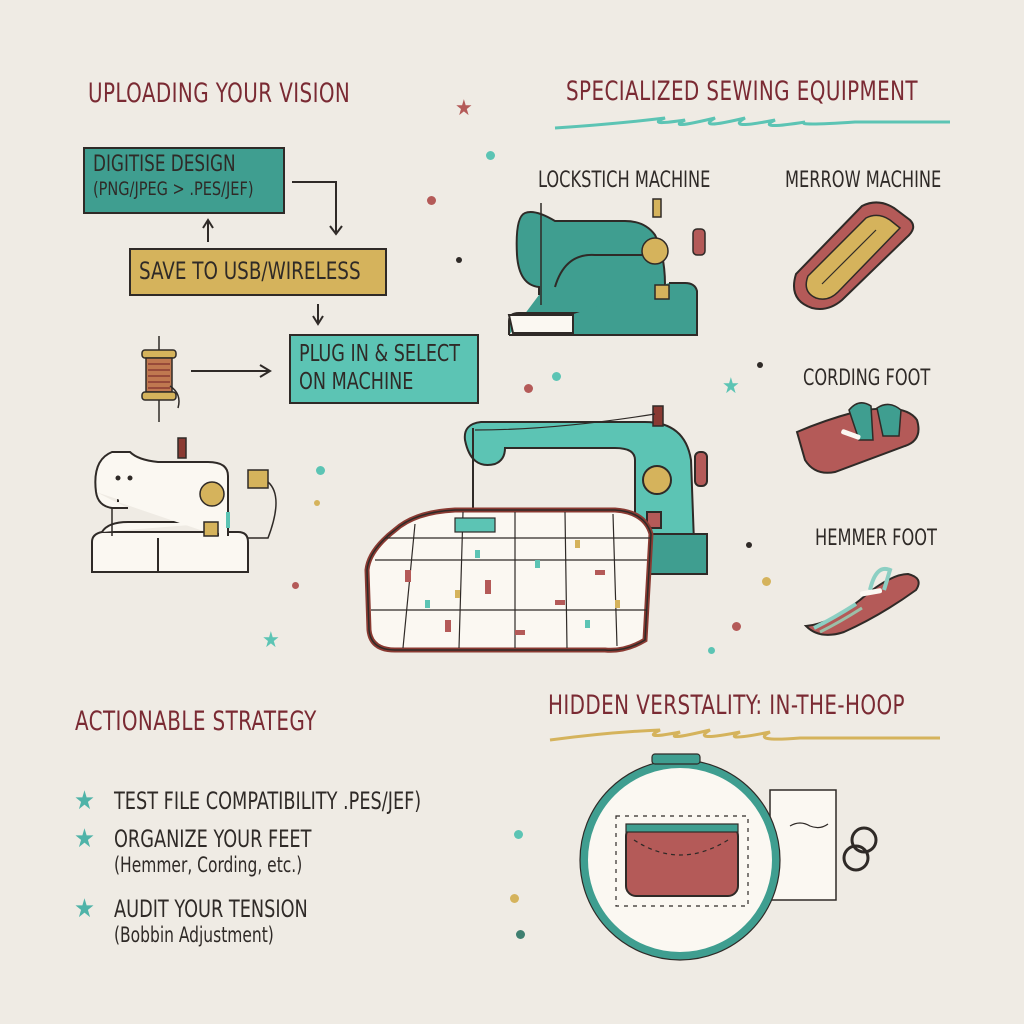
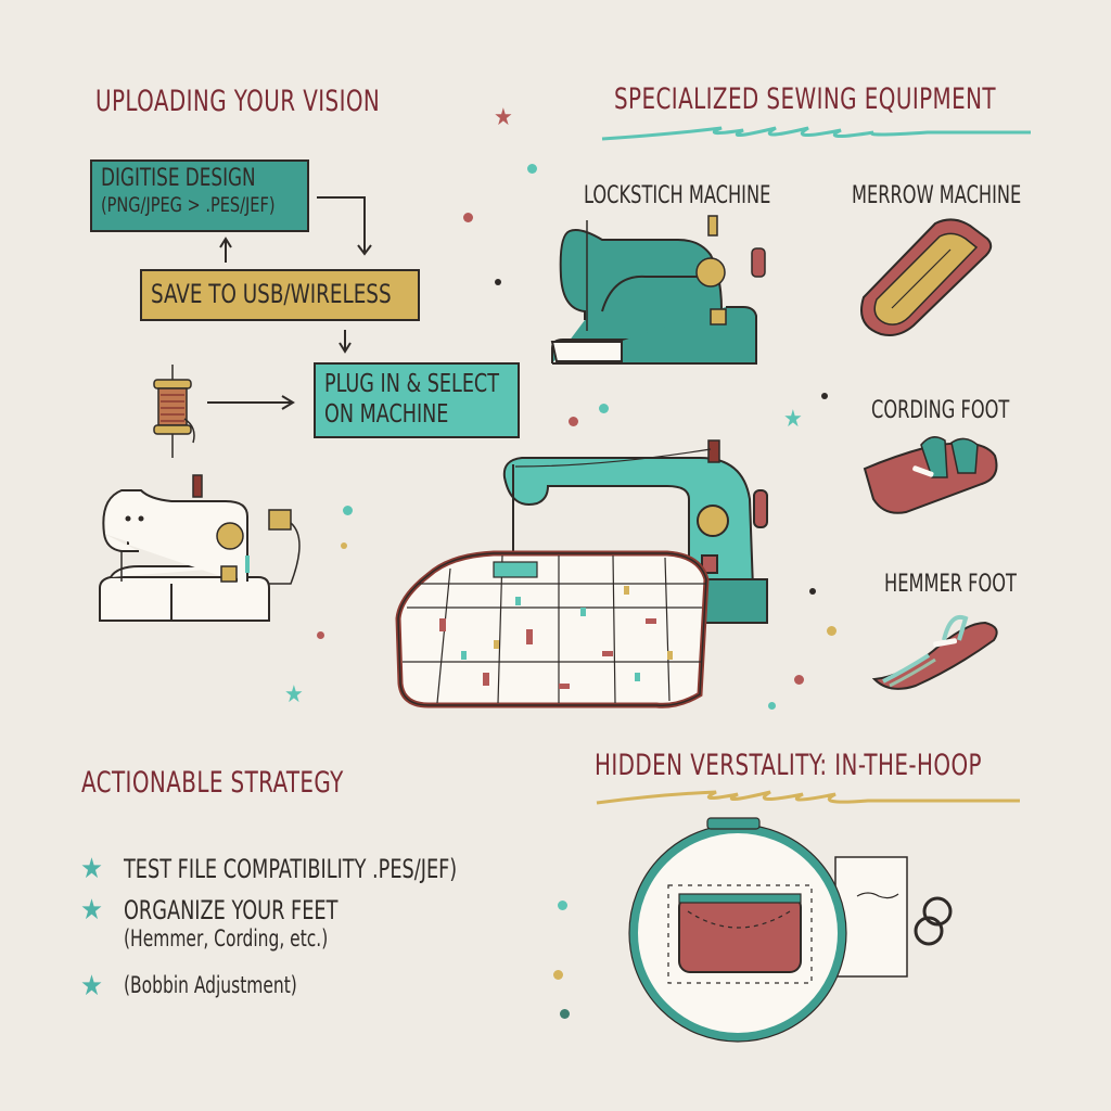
  UPLOADING YOUR VISION
  DIGITISE DESIGN
  (PNG/JPEG > .PES/JEF)
  SAVE TO USB/WIRELESS
  PLUG IN & SELECT
  ON MACHINE
  SPECIALIZED SEWING EQUIPMENT
  LOCKSTICH MACHINE
  MERROW MACHINE
  CORDING FOOT
  HEMMER FOOT
  ACTIONABLE STRATEGY
  ★
  TEST FILE COMPATIBILITY .PES/JEF)
  ★
  ORGANIZE YOUR FEET
  (Hemmer, Cording, etc.)
  ★
- AUDIT YOUR TENSION
  (Bobbin Adjustment)
  HIDDEN VERSTALITY: IN-THE-HOOP
  ★
  ★
  ★
